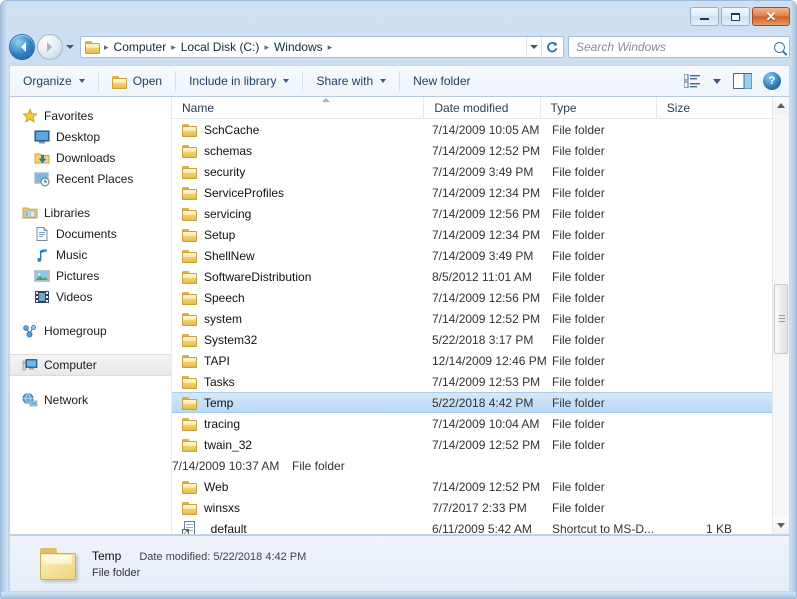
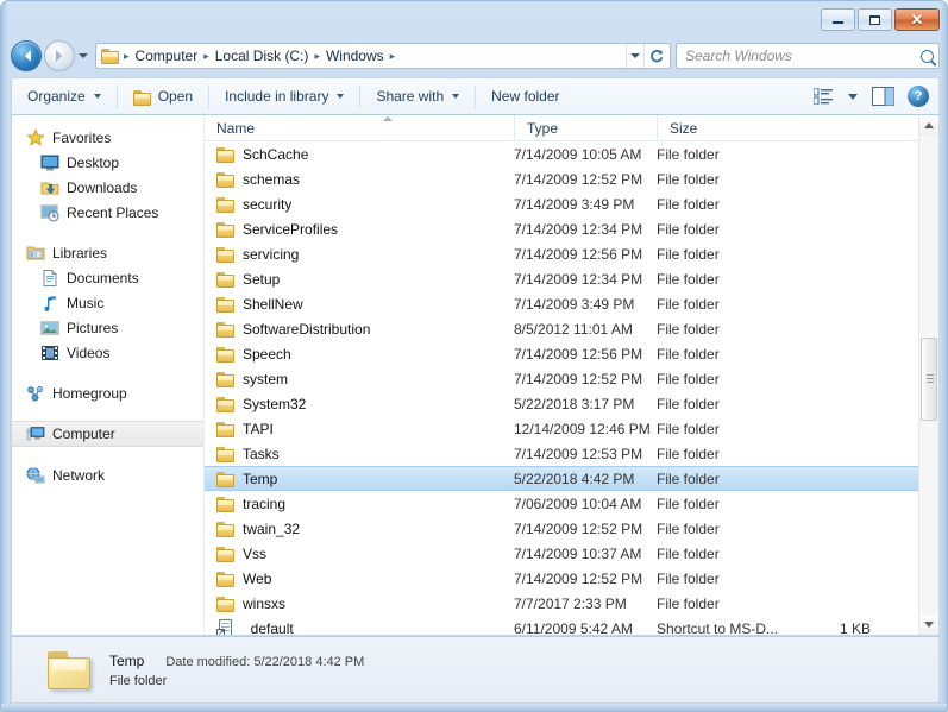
  ✕
  ▸
  Computer
  ▸
  Local Disk (C:)
  ▸
  Windows
  ▸
  Search Windows
  Organize
  Open
  Include in library
  Share with
  New folder
  ?
  Favorites
  Desktop
  Downloads
  Recent Places
  Libraries
  Documents
  Music
  Pictures
  Videos
  Homegroup
  Computer
  Network
  Name
- Date modified
  Type
  Size
  SchCache
  7/14/2009 10:05 AM
  File folder
  schemas
  7/14/2009 12:52 PM
  File folder
  security
  7/14/2009 3:49 PM
  File folder
  ServiceProfiles
  7/14/2009 12:34 PM
  File folder
  servicing
  7/14/2009 12:56 PM
  File folder
  Setup
  7/14/2009 12:34 PM
  File folder
  ShellNew
  7/14/2009 3:49 PM
  File folder
  SoftwareDistribution
  8/5/2012 11:01 AM
  File folder
  Speech
  7/14/2009 12:56 PM
  File folder
  system
  7/14/2009 12:52 PM
  File folder
  System32
  5/22/2018 3:17 PM
  File folder
  TAPI
  12/14/2009 12:46 PM
  File folder
  Tasks
  7/14/2009 12:53 PM
  File folder
  Temp
  5/22/2018 4:42 PM
  File folder
  tracing
- 7/14/2009 10:04 AM
+ 7/06/2009 10:04 AM
  File folder
  twain_32
  7/14/2009 12:52 PM
  File folder
+ Vss
  7/14/2009 10:37 AM
  File folder
  Web
  7/14/2009 12:52 PM
  File folder
  winsxs
  7/7/2017 2:33 PM
  File folder
  _default
  6/11/2009 5:42 AM
  Shortcut to MS-D...
  1 KB
  Temp
  Date modified: 5/22/2018 4:42 PM
  File folder
